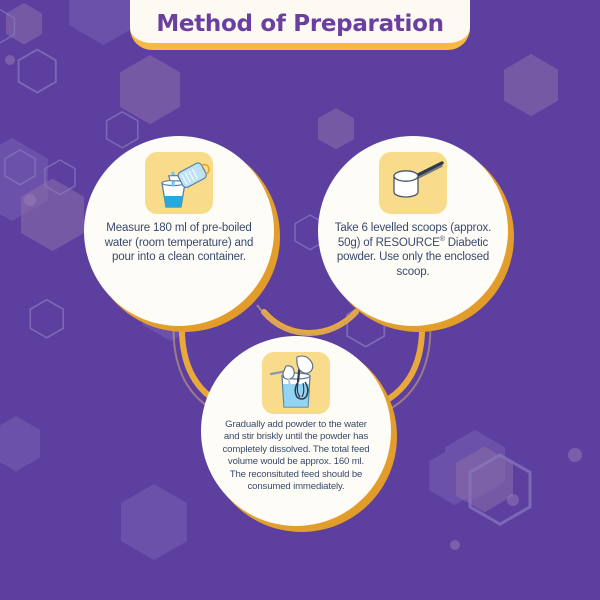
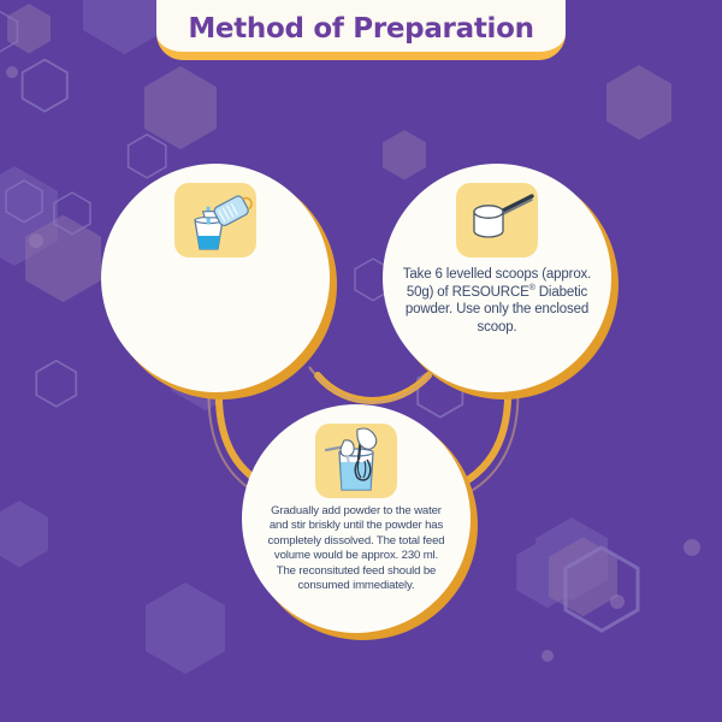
  Method of Preparation
- Measure 180 ml of pre-boiled water (room temperature) and pour into a clean container.
  Take 6 levelled scoops (approx. 50g) of RESOURCE® Diabetic powder. Use only the enclosed scoop.
- Gradually add powder to the water and stir briskly until the powder has completely dissolved. The total feed volume would be approx. 160 ml. The reconsituted feed should be consumed immediately.
+ Gradually add powder to the water and stir briskly until the powder has completely dissolved. The total feed volume would be approx. 230 ml. The reconsituted feed should be consumed immediately.
